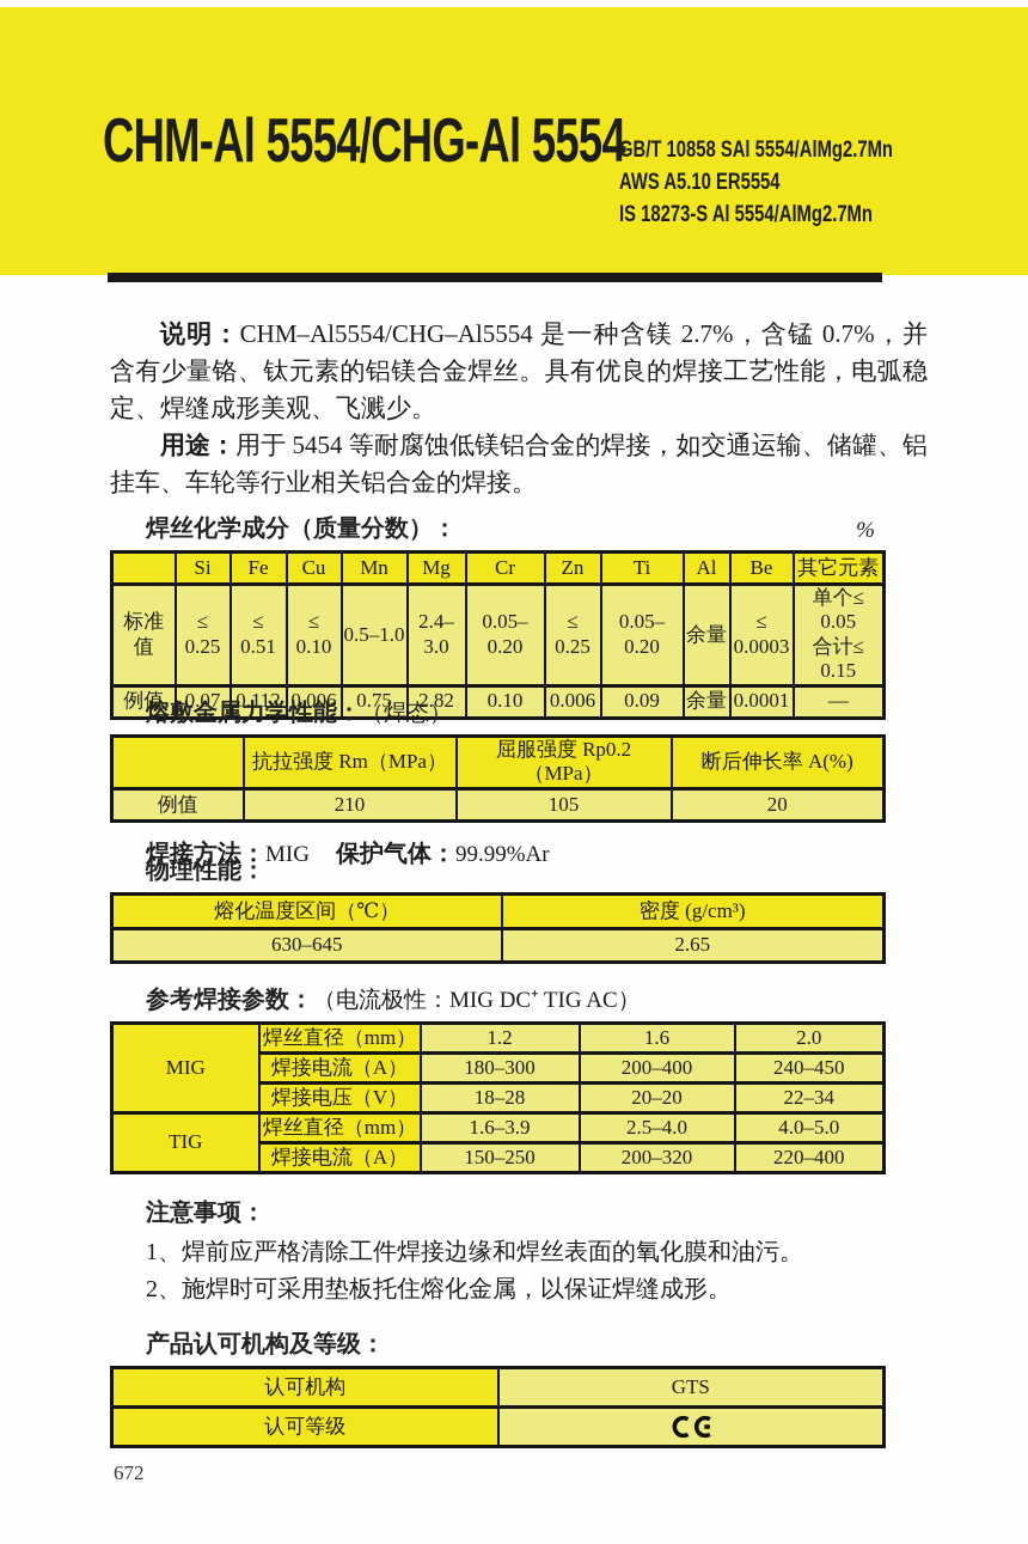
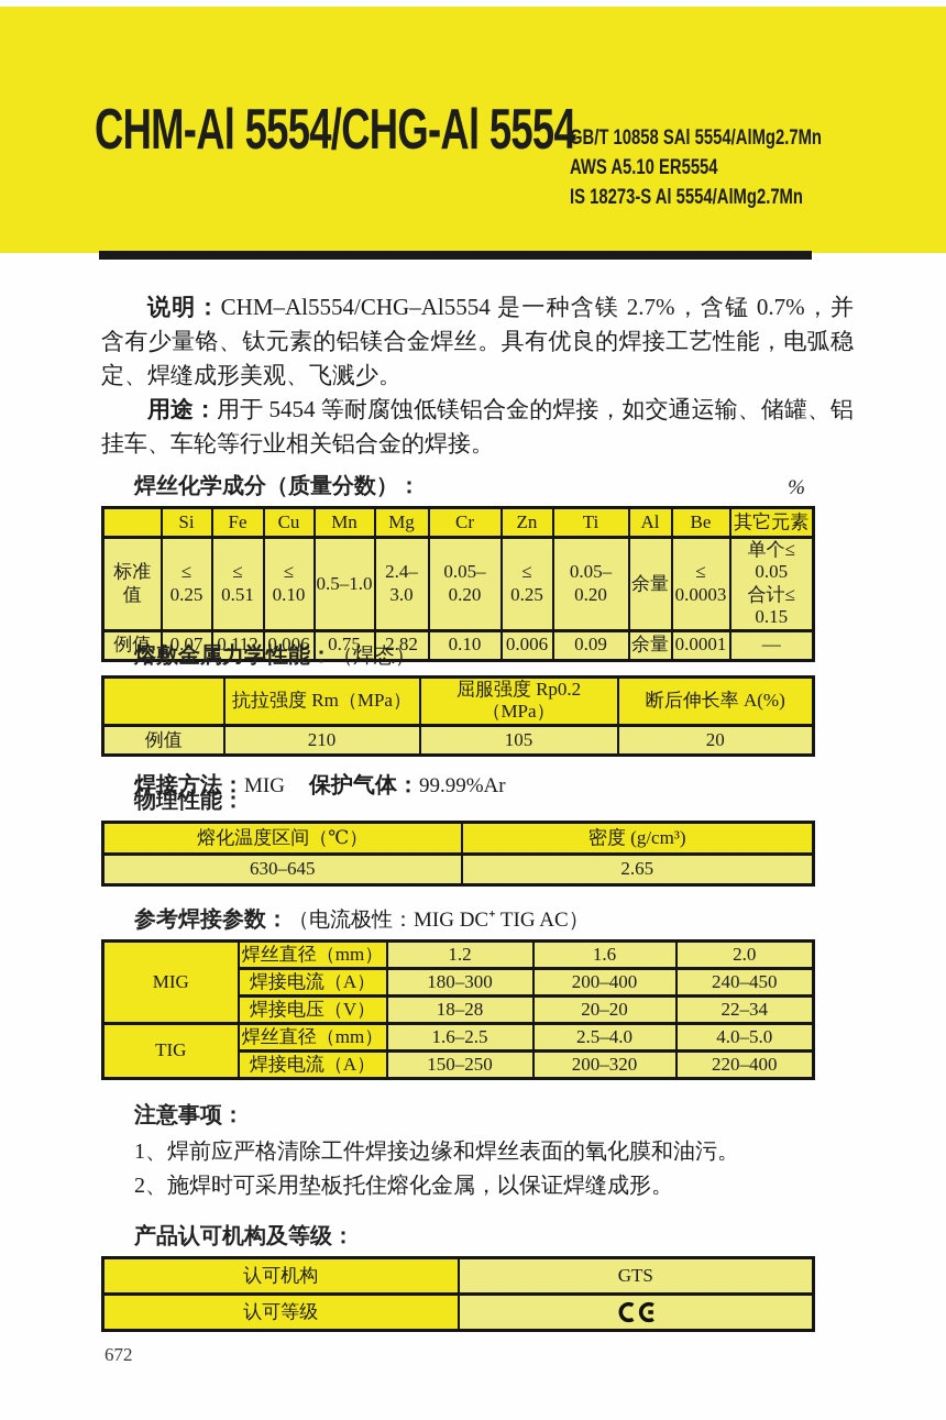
  CHM-Al 5554/CHG-Al 5554
  GB/T 10858 SAl 5554/AlMg2.7Mn
  AWS A5.10 ER5554
  IS 18273-S Al 5554/AlMg2.7Mn
  说明：CHM–Al5554/CHG–Al5554 是一种含镁 2.7%，含锰 0.7%，并含有少量铬、钛元素的铝镁合金焊丝。具有优良的焊接工艺性能，电弧稳定、焊缝成形美观、飞溅少。
  用途：用于 5454 等耐腐蚀低镁铝合金的焊接，如交通运输、储罐、铝挂车、车轮等行业相关铝合金的焊接。
  焊丝化学成分（质量分数）：
  %
  	Si	Fe	Cu	Mn	Mg	Cr	Zn	Ti	Al	Be	其它元素
  标准值	≤ 0.25	≤ 0.51	≤ 0.10	0.5–1.0	2.4–3.0	0.05–0.20	≤ 0.25	0.05–0.20	余量	≤ 0.0003	单个≤ 0.05 合计≤ 0.15
  例值	0.07	0.112	0.006	0.75	2.82	0.10	0.006	0.09	余量	0.0001	—
  熔敷金属力学性能：（焊态）
  	抗拉强度 Rm（MPa）	屈服强度 Rp0.2（MPa）	断后伸长率 A(%)
  例值	210	105	20
  焊接方法：MIG 保护气体：99.99%Ar
  物理性能：
  熔化温度区间（℃）	密度 (g/cm³)
  630–645	2.65
  参考焊接参数：（电流极性：MIG DC⁺ TIG AC）
  MIG	焊丝直径（mm）	1.2	1.6	2.0
  焊接电流（A）	180–300	200–400	240–450
  焊接电压（V）	18–28	20–20	22–34
- TIG	焊丝直径（mm）	1.6–3.9	2.5–4.0	4.0–5.0
+ TIG	焊丝直径（mm）	1.6–2.5	2.5–4.0	4.0–5.0
  焊接电流（A）	150–250	200–320	220–400
  注意事项：
  1、焊前应严格清除工件焊接边缘和焊丝表面的氧化膜和油污。
  2、施焊时可采用垫板托住熔化金属，以保证焊缝成形。
  产品认可机构及等级：
  认可机构	GTS
  认可等级
  672
